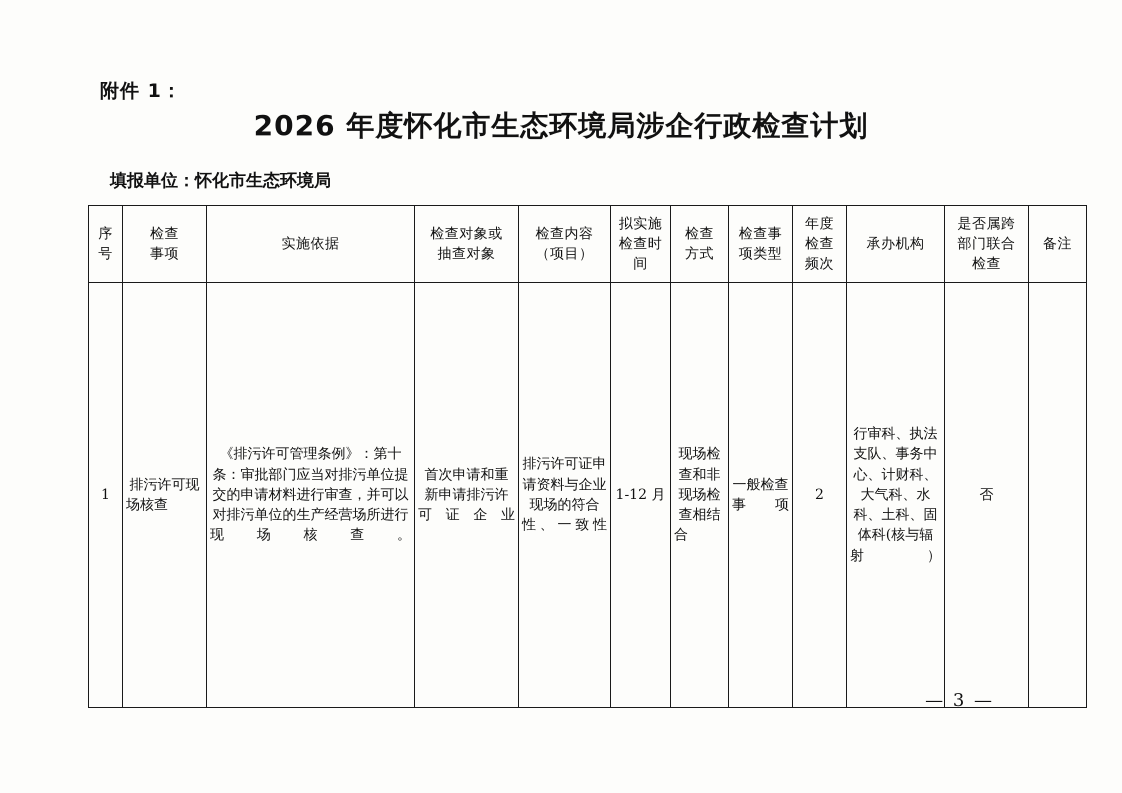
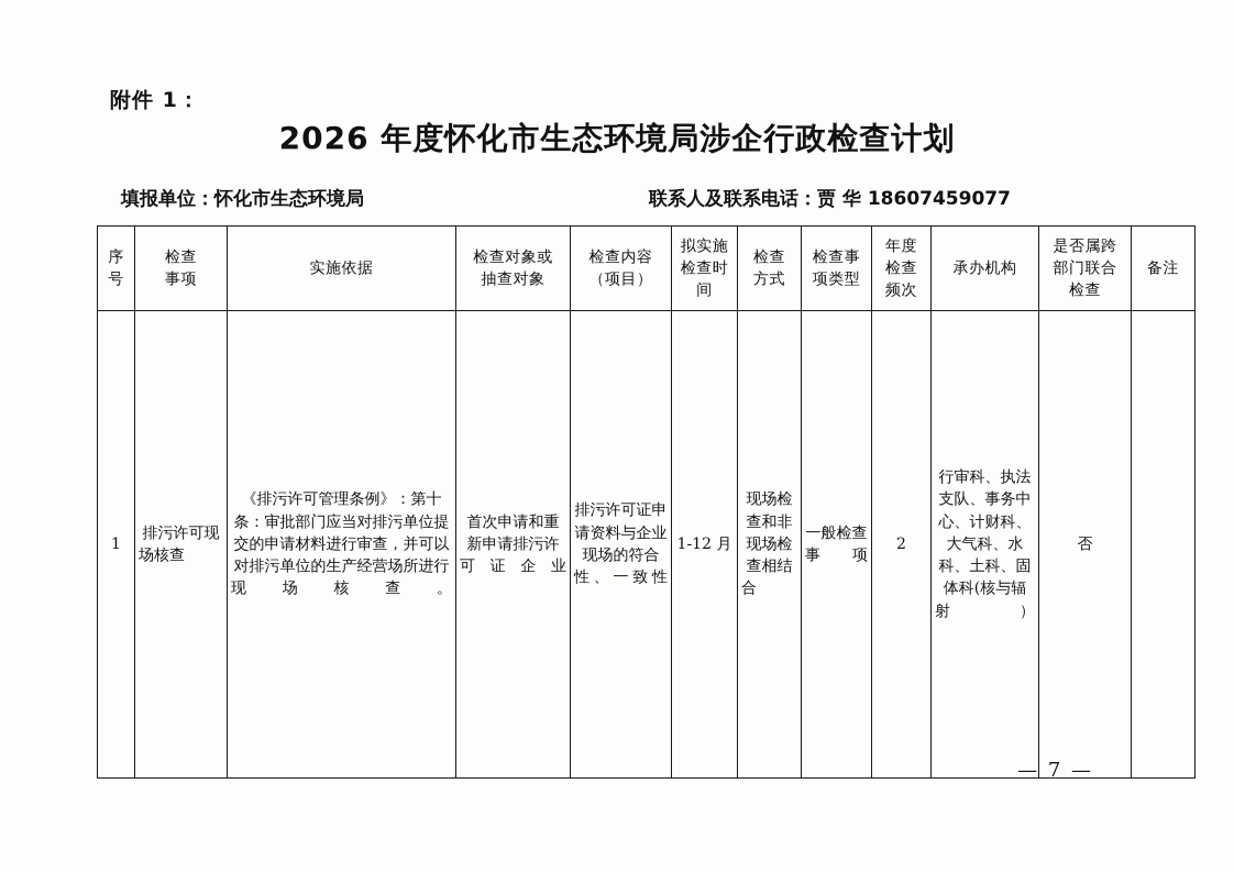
  附件 1：
  2026 年度怀化市生态环境局涉企行政检查计划
  填报单位：怀化市生态环境局
+ 联系人及联系电话：贾 华 18607459077
  序号	检查事项	实施依据	检查对象或抽查对象	检查内容（项目）	拟实施检查时间	检查方式	检查事项类型	年度检查频次	承办机构	是否属跨部门联合检查	备注
  1	排污许可现场核查	《排污许可管理条例》：第十条：审批部门应当对排污单位提交的申请材料进行审查，并可以对排污单位的生产经营场所进行现场核查。	首次申请和重新申请排污许可证企业	排污许可证申请资料与企业现场的符合性、一致性	1-12 月	现场检查和非现场检查相结合	一般检查事项	2	行审科、执法支队、事务中心、计财科、大气科、水科、土科、固体科(核与辐射）	否
- — 3 —
+ — 7 —
